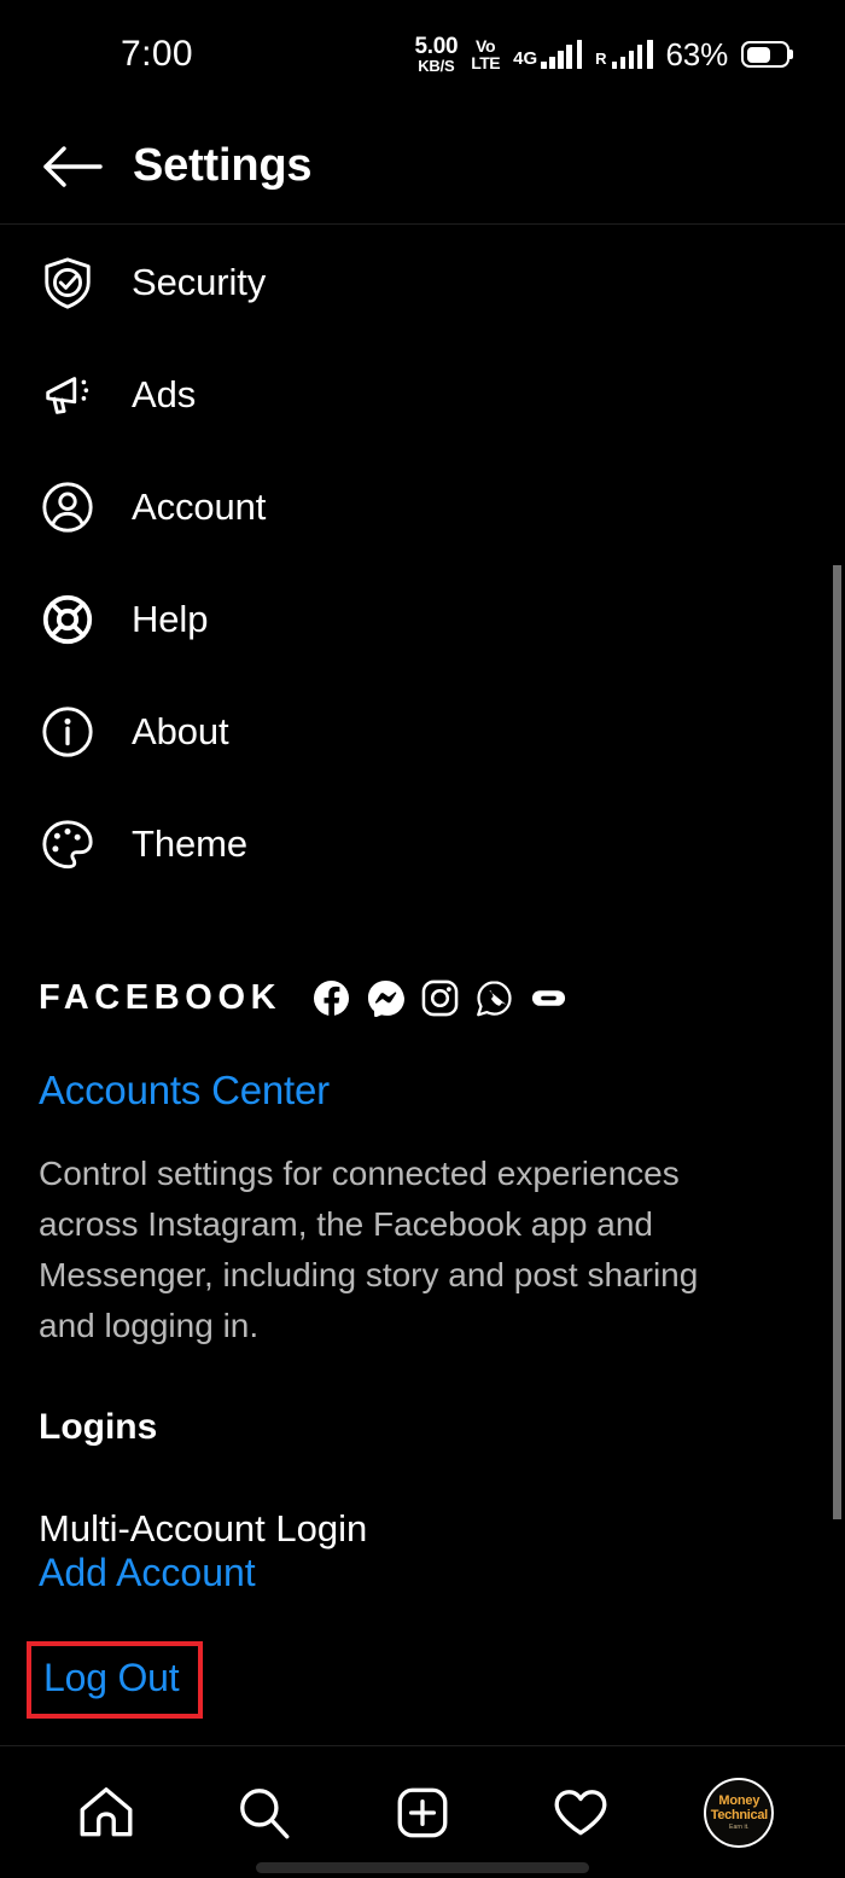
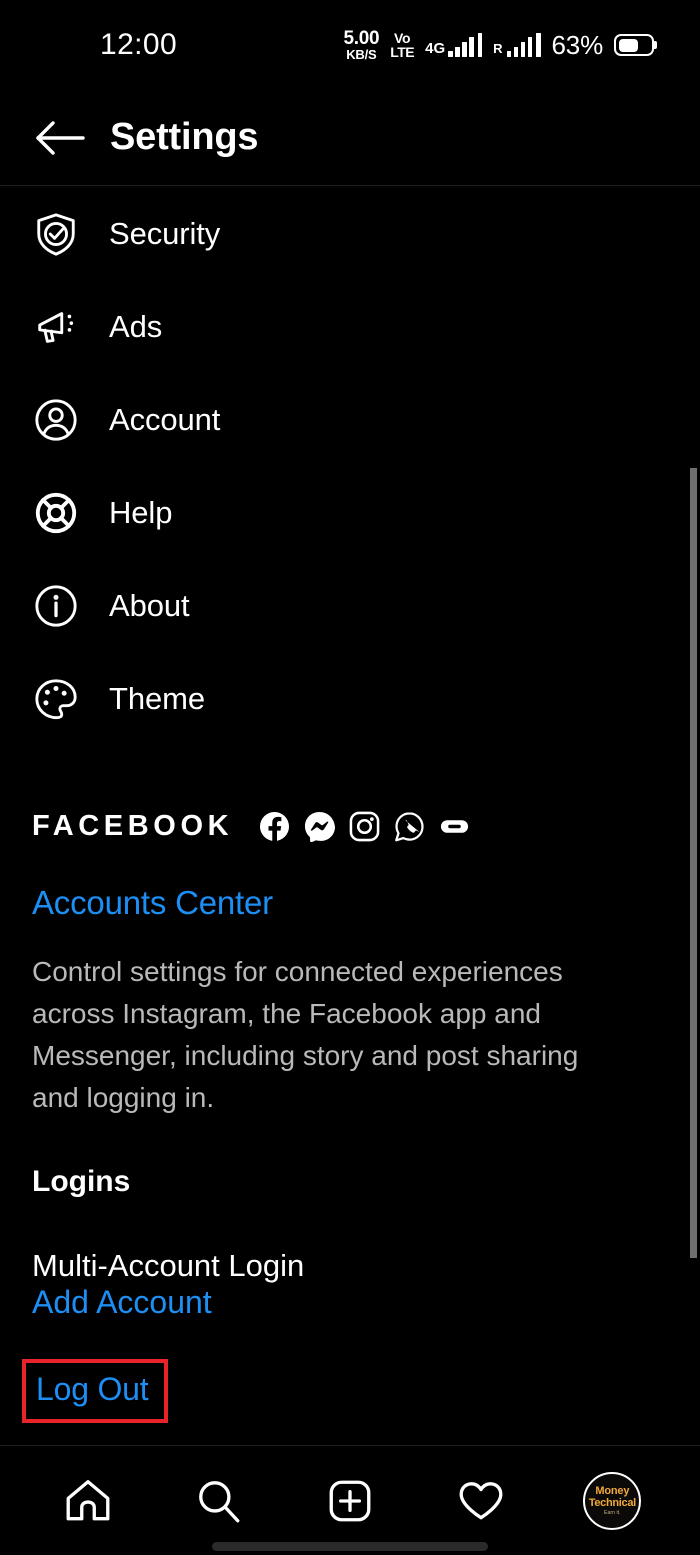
- 7:00
+ 12:00
  5.00
  KB/S
  Vo
  LTE
  4G
  R
  63%
  Settings
  Security
  Ads
  Account
  Help
  About
  Theme
  FACEBOOK
  Accounts Center
  Control settings for connected experiences across Instagram, the Facebook app and Messenger, including story and post sharing and logging in.
  Logins
  Multi-Account Login
  Add Account
  Log Out
  Money
  Technical
